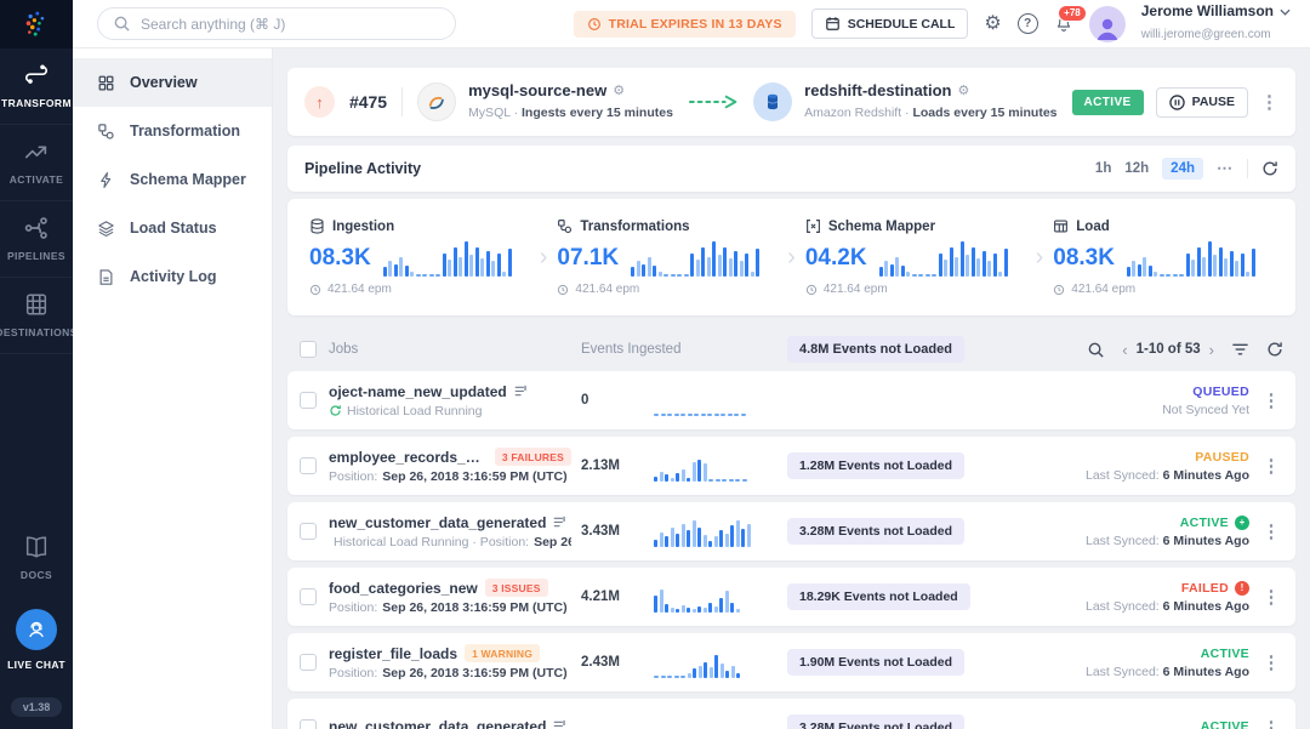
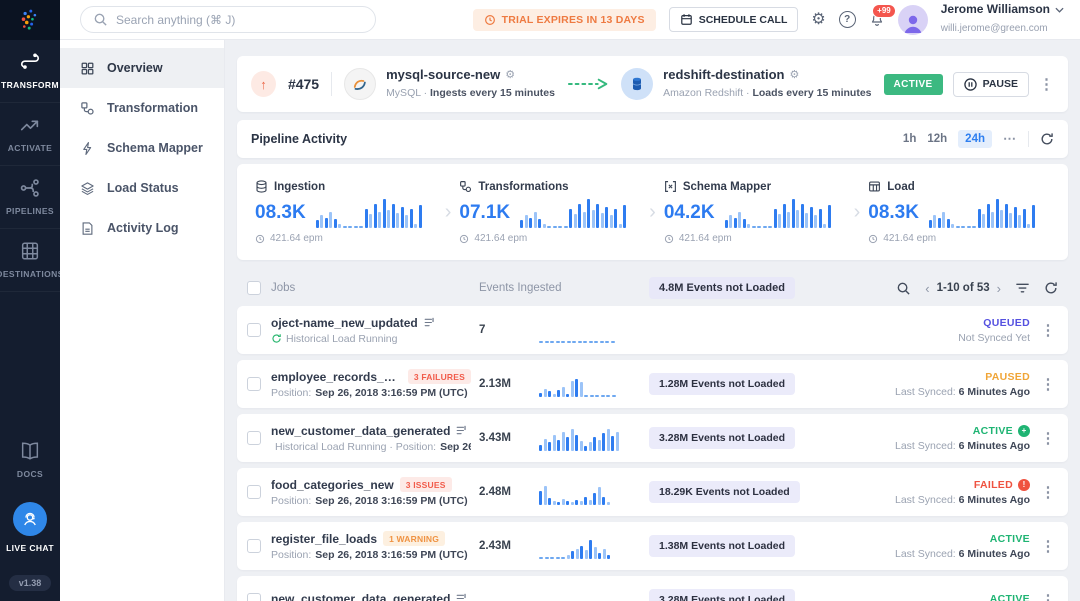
  TRANSFORM
  ACTIVATE
  PIPELINES
  ESTINATION
  DOCS
  LIVE CHAT
  v1.38
  Search anything (⌘ J)
  TRIAL EXPIRES IN 13 DAYS
  SCHEDULE CALL
  ⚙︎
  ?
- +78
+ +99
  Jerome Williamson
  willi.jerome@green.com
  Overview
  Transformation
  Schema Mapper
  Load Status
  Activity Log
  ↑
  #475
  mysql-source-new
  ⚙︎
  MySQL · Ingests every 15 minutes
  redshift-destination
  ⚙︎
  Amazon Redshift · Loads every 15 minutes
  ACTIVE
  PAUSE
  ⋮
  Pipeline Activity
  1h
  12h
  24h
  ⋯
  Ingestion
  08.3K
  421.64 epm
  ›
  Transformations
  07.1K
  421.64 epm
  ›
  Schema Mapper
  04.2K
  421.64 epm
  ›
  Load
  08.3K
  421.64 epm
  Jobs
  Events Inge
  4.8M Events not Loaded
  ‹
  1-10 of 53
  ›
  oject-name_new_updated
  Historical Load Running
- 0
+ 7
  QUEUED
  Not Synced Yet
  ⋮
  employee_records_up
  3 FAILURES
  Position:
  Sep 26, 2018 3:16:59 PM (UTC)
  2.13M
  1.28M Events not Loaded
  PAUSED
  Last Synced: 6 Minutes Ago
  ⋮
  new_customer_data_generated
  Historical Load Running · Position:
  3.43M
  3.28M Events not Loaded
  ACTIVE
  +
  Last Synced: 6 Minutes Ago
  ⋮
  food_categories_new
  3 ISSUES
  Position:
  Sep 26, 2018 3:16:59 PM (UTC)
- 4.21M
+ 2.48M
  18.29K Events not Loaded
  FAILED
  !
  Last Synced: 6 Minutes Ago
  ⋮
  register_file_loads
  1 WARNING
  Position:
  Sep 26, 2018 3:16:59 PM (UTC)
  2.43M
- 1.90M Events not Loaded
+ 1.38M Events not Loaded
  ACTIVE
  Last Synced: 6 Minutes Ago
  ⋮
  new_customer_data_generated
  3.28M Events not Loaded
  ACTIVE
  ⋮
